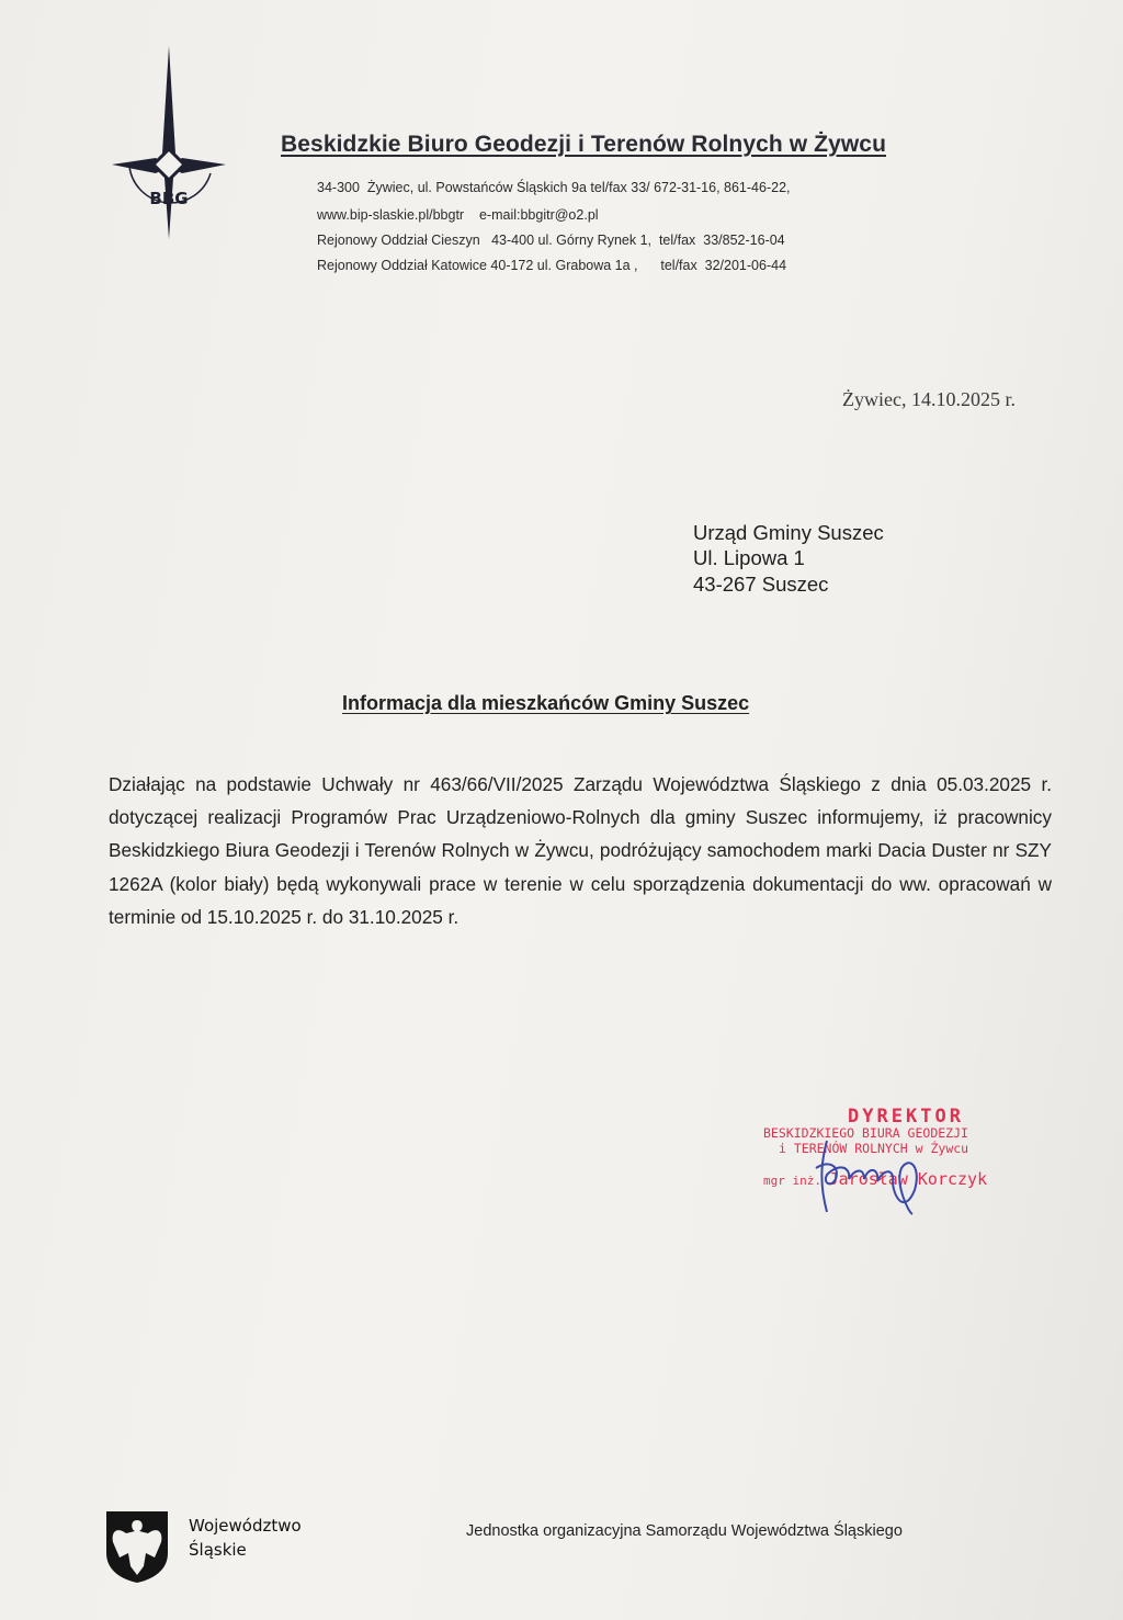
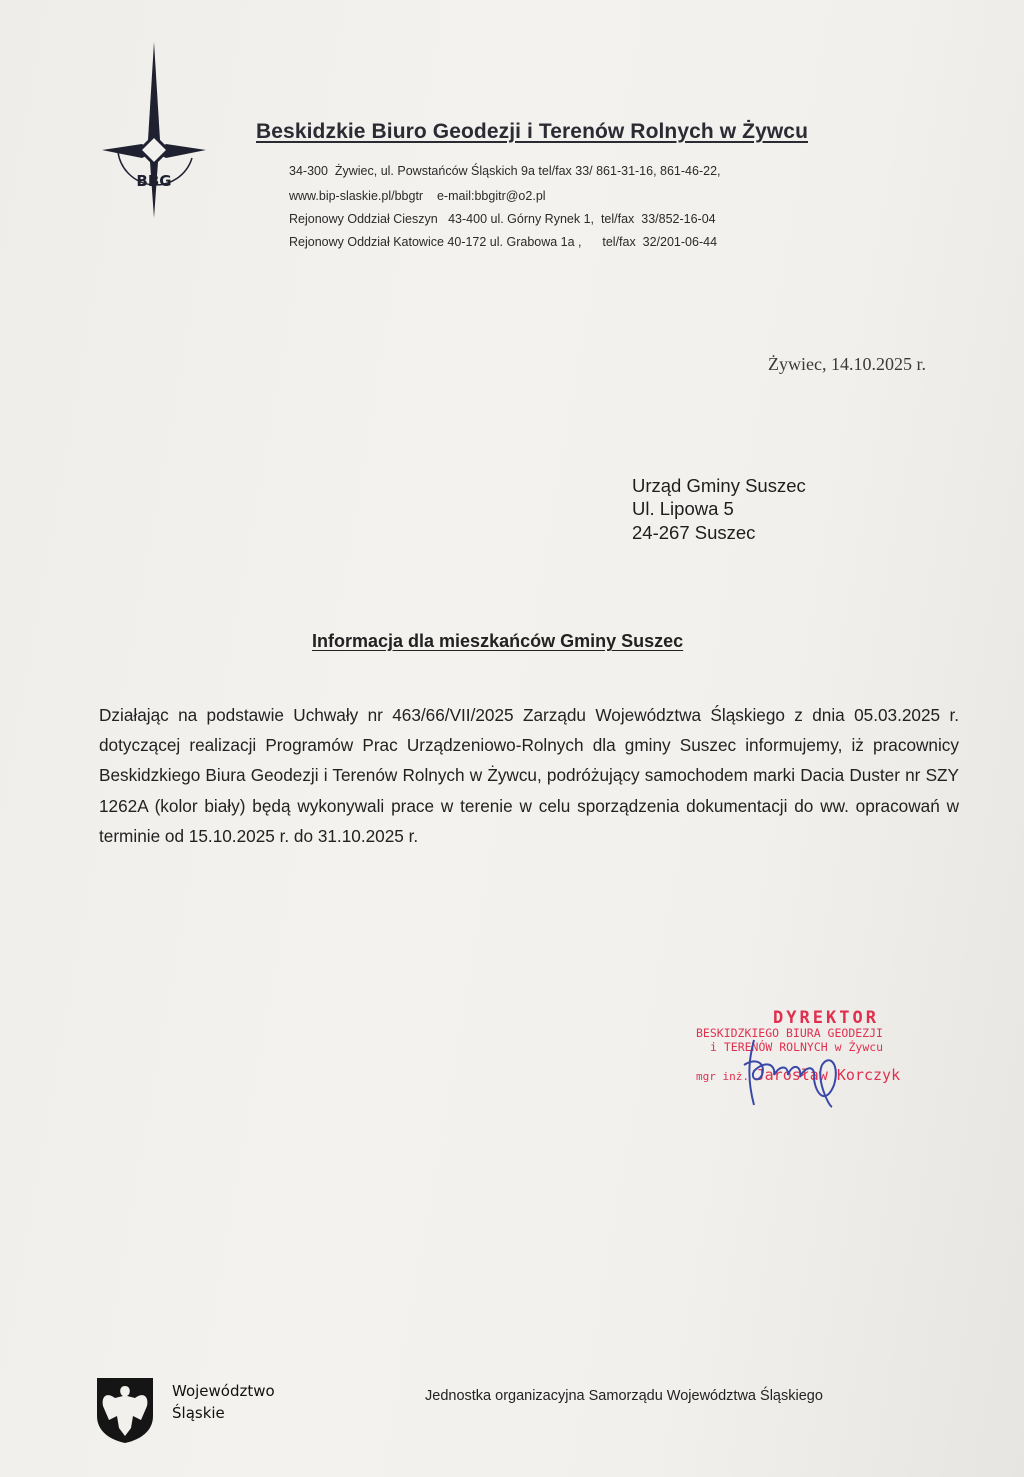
  BBG
  Beskidzkie Biuro Geodezji i Terenów Rolnych w Żywcu
- 34-300 Żywiec, ul. Powstańców Śląskich 9a tel/fax 33/ 672-31-16, 861-46-22,
+ 34-300 Żywiec, ul. Powstańców Śląskich 9a tel/fax 33/ 861-31-16, 861-46-22,
  www.bip-slaskie.pl/bbgtr e-mail:bbgitr@o2.pl
  Rejonowy Oddział Cieszyn 43-400 ul. Górny Rynek 1, tel/fax 33/852-16-04
  Rejonowy Oddział Katowice 40-172 ul. Grabowa 1a , tel/fax 32/201-06-44
  Żywiec, 14.10.2025 r.
  Urząd Gminy Suszec
- Ul. Lipowa 1
+ Ul. Lipowa 5
- 43-267 Suszec
+ 24-267 Suszec
  Informacja dla mieszkańców Gminy Suszec
  Działając na podstawie Uchwały nr 463/66/VII/2025 Zarządu Województwa Śląskiego z dnia 05.03.2025 r. dotyczącej realizacji Programów Prac Urządzeniowo-Rolnych dla gminy Suszec informujemy, iż pracownicy Beskidzkiego Biura Geodezji i Terenów Rolnych w Żywcu, podróżujący samochodem marki Dacia Duster nr SZY 1262A (kolor biały) będą wykonywali prace w terenie w celu sporządzenia dokumentacji do ww. opracowań w terminie od 15.10.2025 r. do 31.10.2025 r.
  DYREKTOR
  BESKIDZKIEGO BIURA GEODEZJI
  i TERENÓW ROLNYCH w Żywcu
  mgr inż. Jarsłw Korczyk
  Województwo
  Śląskie
  Jednostka organizacyjna Samorządu Województwa Śląskiego
